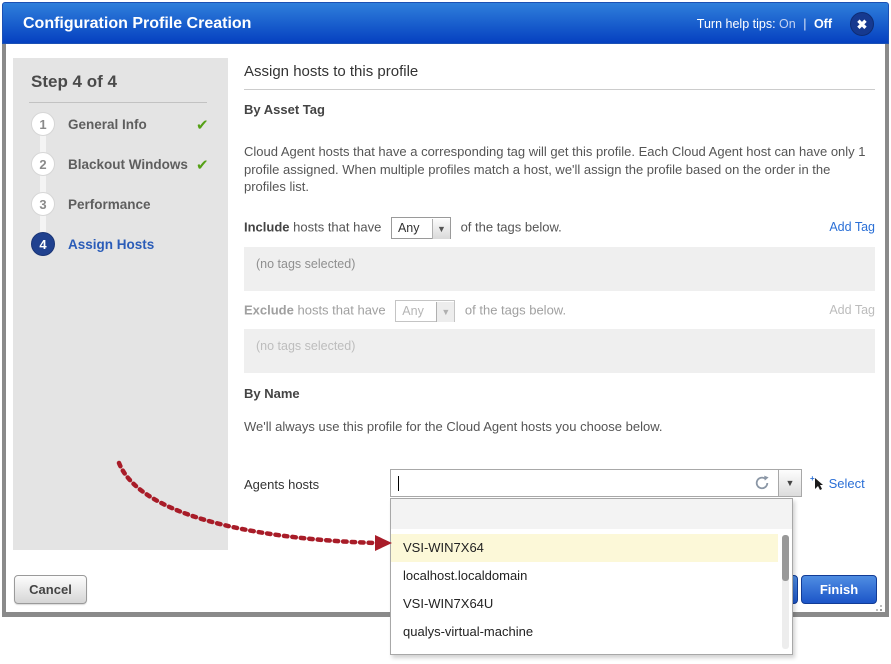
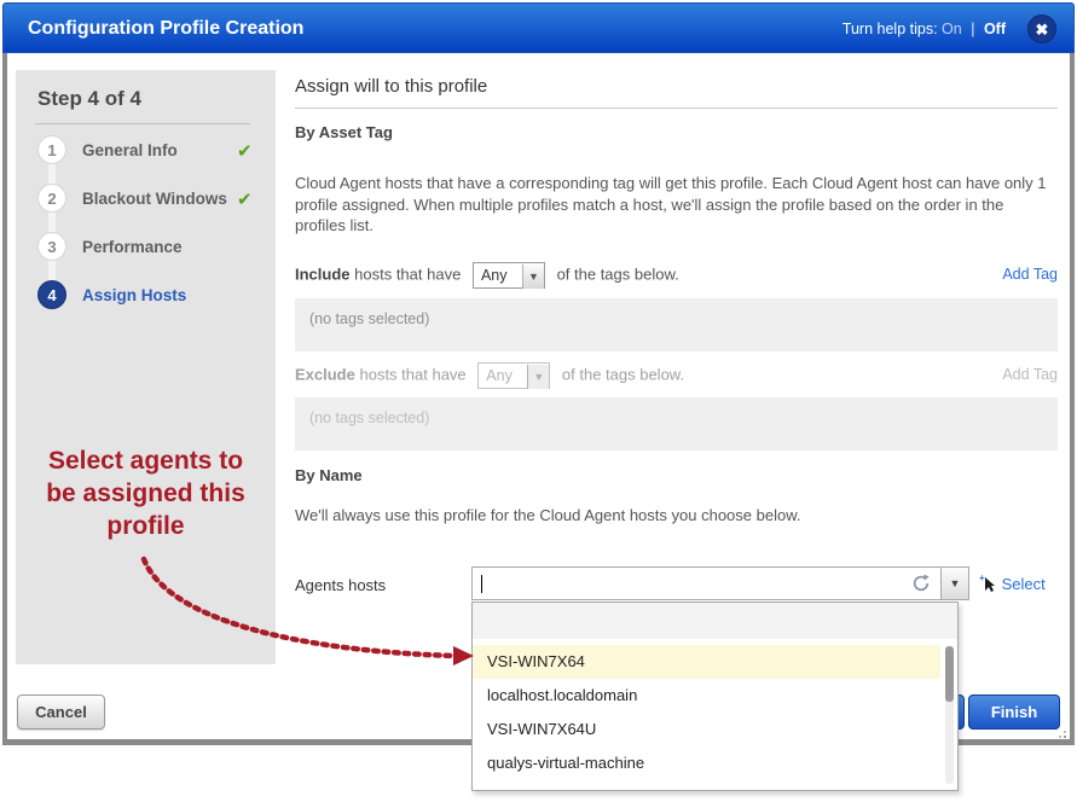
  Configuration Profile Creation
  Turn help tips: On | Off
  ✖
  Step 4 of 4
  1
  General Info
  ✔
  2
  Blackout Windows
  ✔
  3
  Performance
  4
  Assign Hosts
+ Select agents to
+ be assigned this
+ profile
- Assign hosts to this profile
+ Assign will to this profile
  By Asset Tag
  Cloud Agent hosts that have a corresponding tag will get this profile. Each Cloud Agent host can have only 1 profile assigned. When multiple profiles match a host, we'll assign the profile based on the order in the profiles list.
  Include hosts that have Any ▼ of the tags below.
  Add Tag
  (no tags selected)
  Exclude hosts that have Any ▼ of the tags below.
  Add Tag
  (no tags selected)
  By Name
  We'll always use this profile for the Cloud Agent hosts you choose below.
  Agents hosts
  ▼
  +
  Select
  VSI-WIN7X64
  localhost.localdomain
  VSI-WIN7X64U
  qualys-virtual-machine
  Cancel
  Finish
